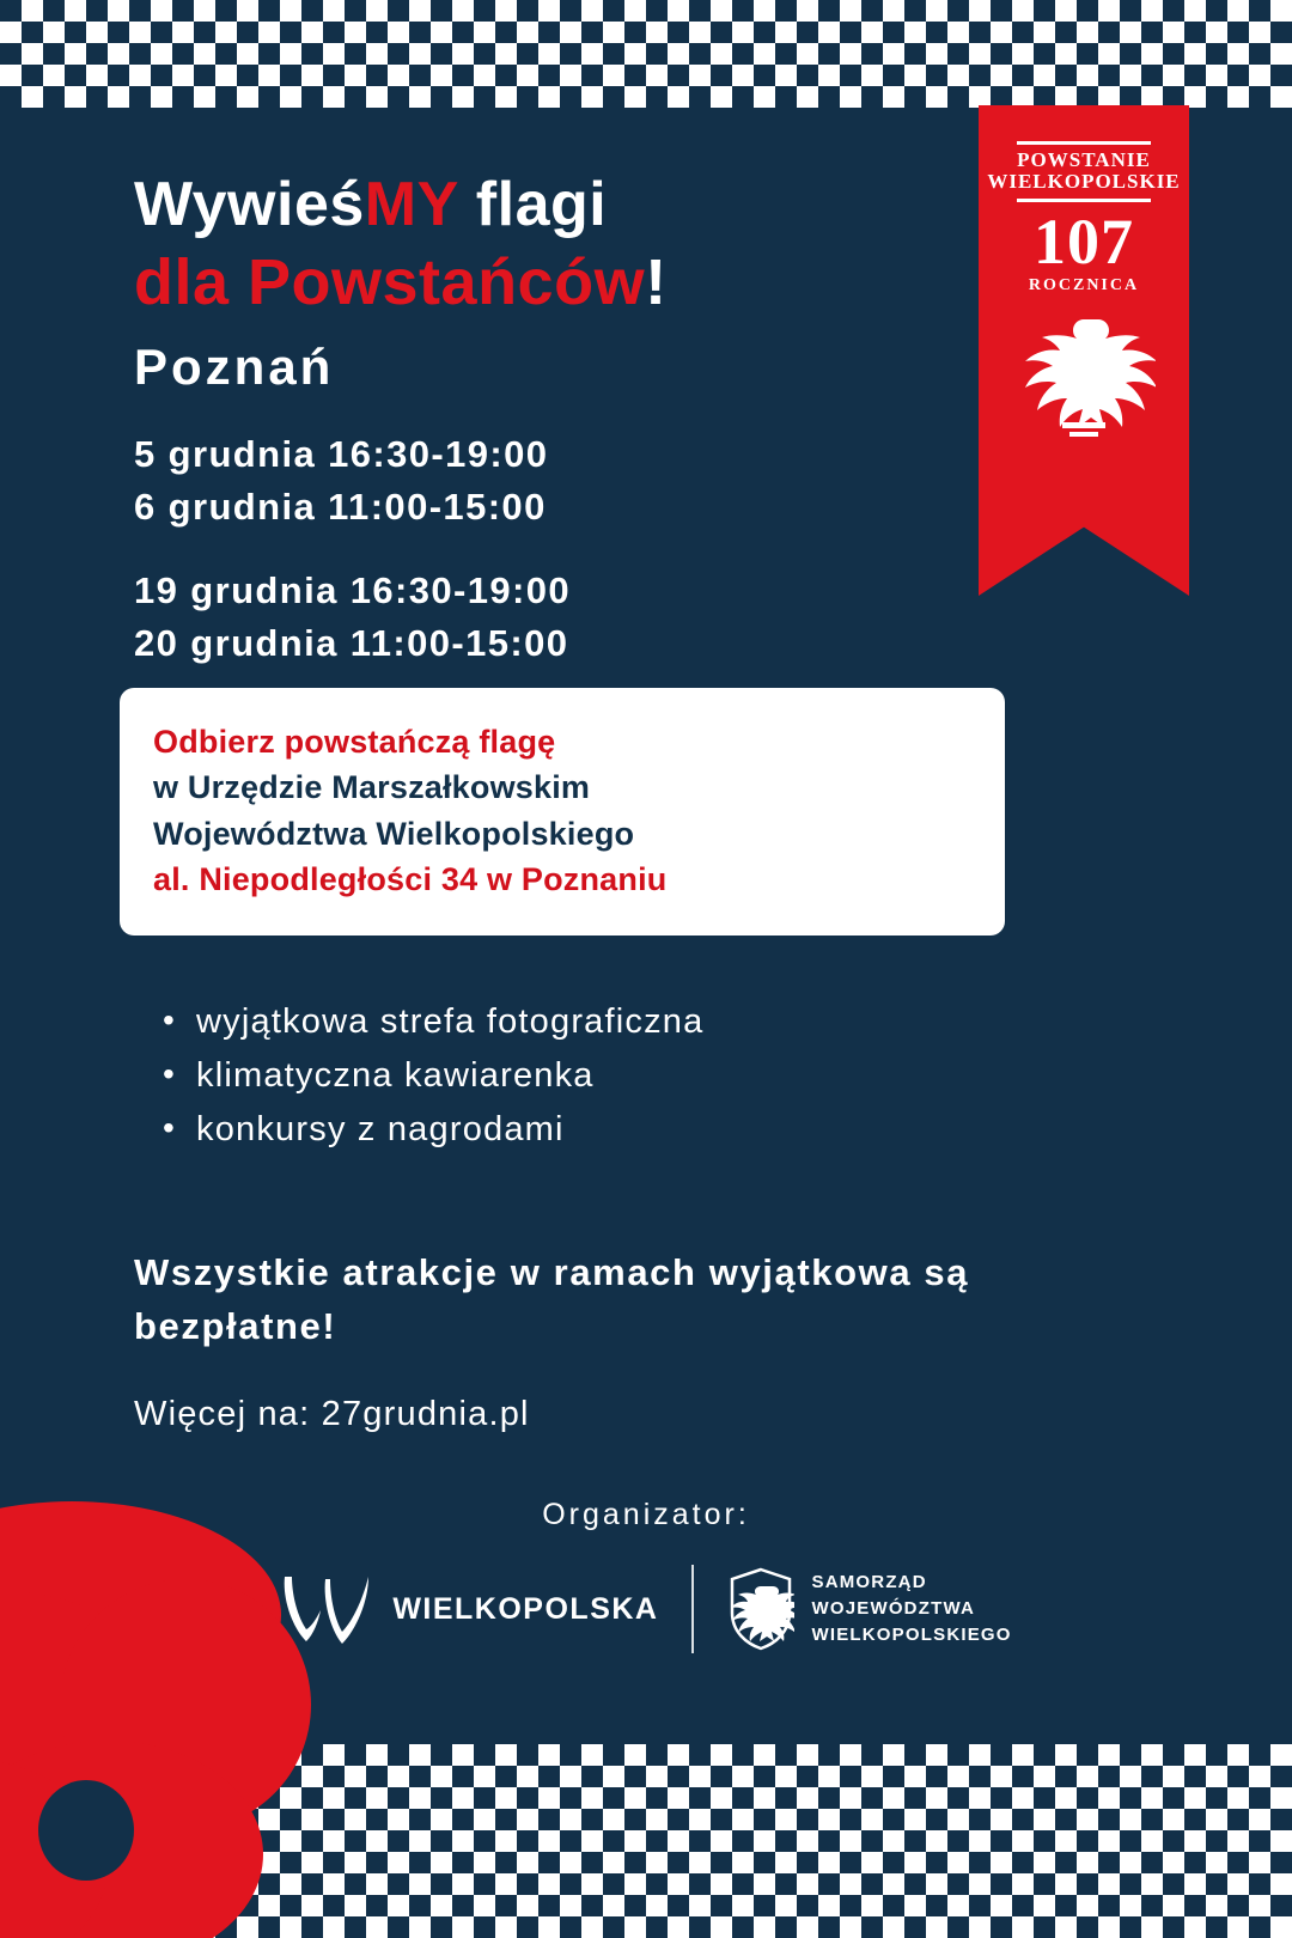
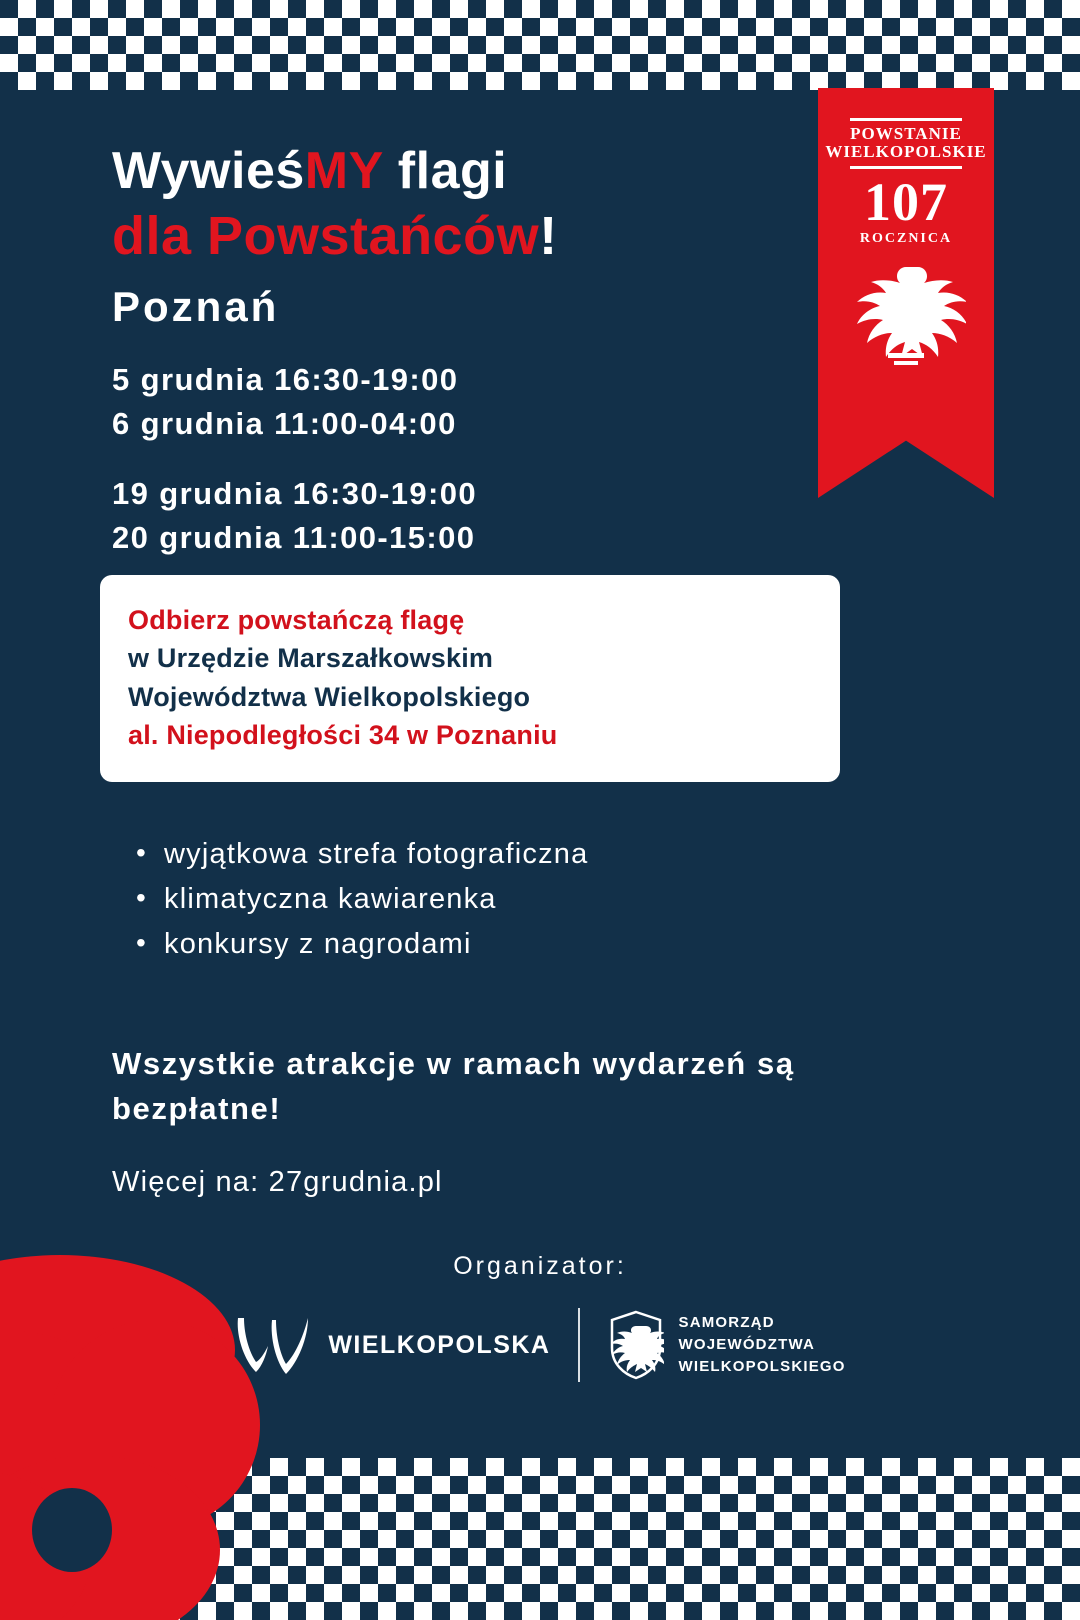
  POWSTANIE
  WIELKOPOLSKIE
  107
  ROCZNICA
  WywieśMY flagi
  dla Powstańców!
  Poznań
  5 grudnia 16:30-19:00
- 6 grudnia 11:00-15:00
+ 6 grudnia 11:00-04:00
  19 grudnia 16:30-19:00
  20 grudnia 11:00-15:00
  Odbierz powstańczą flagę
  w Urzędzie Marszałkowskim
  Województwa Wielkopolskiego
  al. Niepodległości 34 w Poznaniu
  wyjątkowa strefa fotograficzna
  klimatyczna kawiarenka
  konkursy z nagrodami
- Wszystkie atrakcje w ramach wyjątkowa są bezpłatne!
+ Wszystkie atrakcje w ramach wydarzeń są bezpłatne!
  Więcej na: 27grudnia.pl
  Organizator:
  WIELKOPOLSKA
  SAMORZĄD
  WOJEWÓDZTWA
  WIELKOPOLSKIEGO
